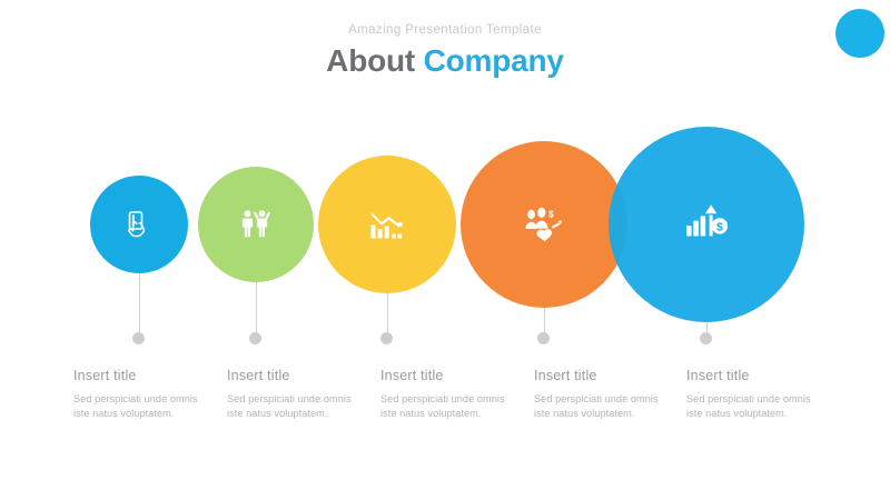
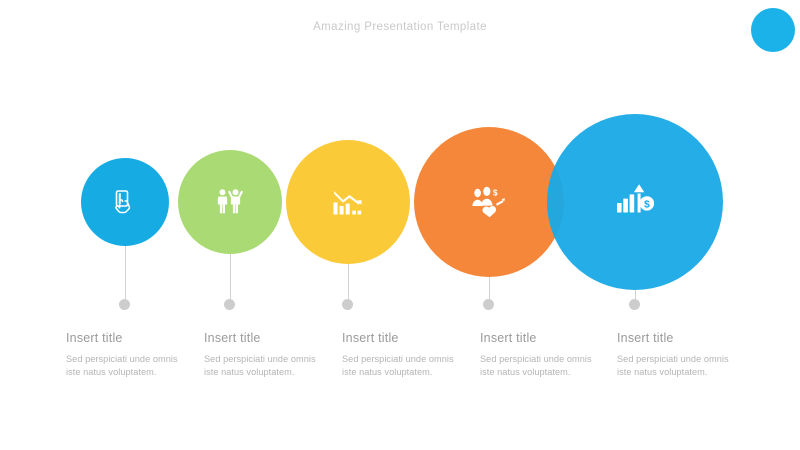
  Amazing Presentation Template
- About Company
  $
  $
  Insert title
  Sed perspiciati unde omnis
  iste natus voluptatem.
  Insert title
  Sed perspiciati unde omnis
  iste natus voluptatem.
  Insert title
  Sed perspiciati unde omnis
  iste natus voluptatem.
  Insert title
  Sed perspiciati unde omnis
  iste natus voluptatem.
  Insert title
  Sed perspiciati unde omnis
  iste natus voluptatem.
